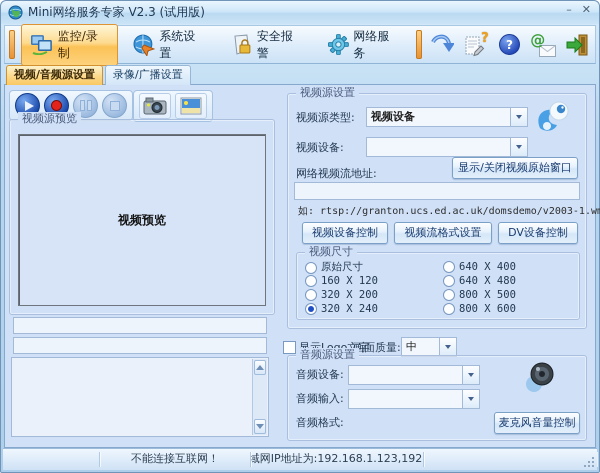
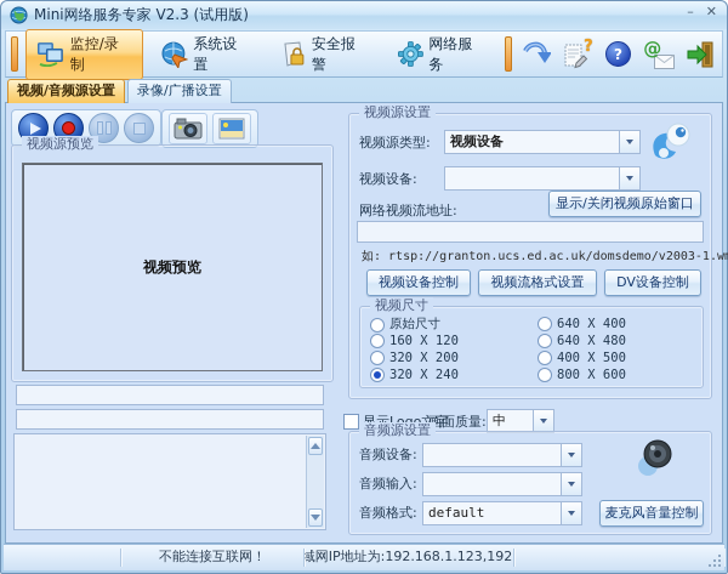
  Mini网络服务专家 V2.3 (试用版)
  –
  ✕
  监控/录制
  系统设置
  安全报警
  网络服务
  ?
  ?
  @
  视频/音频源设置
  录像/广播设置
  视频源预览
  视频预览
  视频源设置
  视频源类型:
  视频设备
  视频设备:
  显示/关闭视频原始窗口
  网络视频流地址:
  如: rtsp://granton.ucs.ed.ac.uk/domsdemo/v2003-1.w
  视频设备控制
  视频流格式设置
  DV设备控制
  视频尺寸
  原始尺寸
  160 X 120
  320 X 200
  320 X 240
  640 X 400
  640 X 480
- 800 X 500
+ 400 X 500
  800 X 600
  面质量:
  中
  音频源设置
  音频设备:
  音频输入:
  音频格式:
+ default
  麦克风音量控制
  不能连接互联网！
  域网IP地址为:192.168.1.123,192
